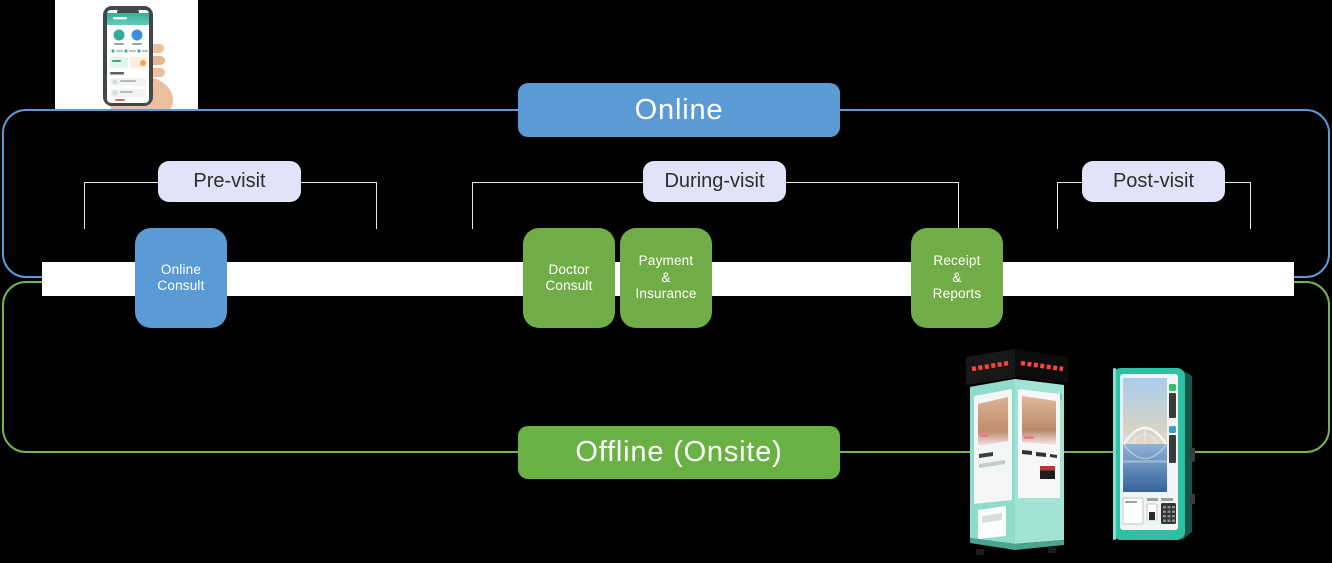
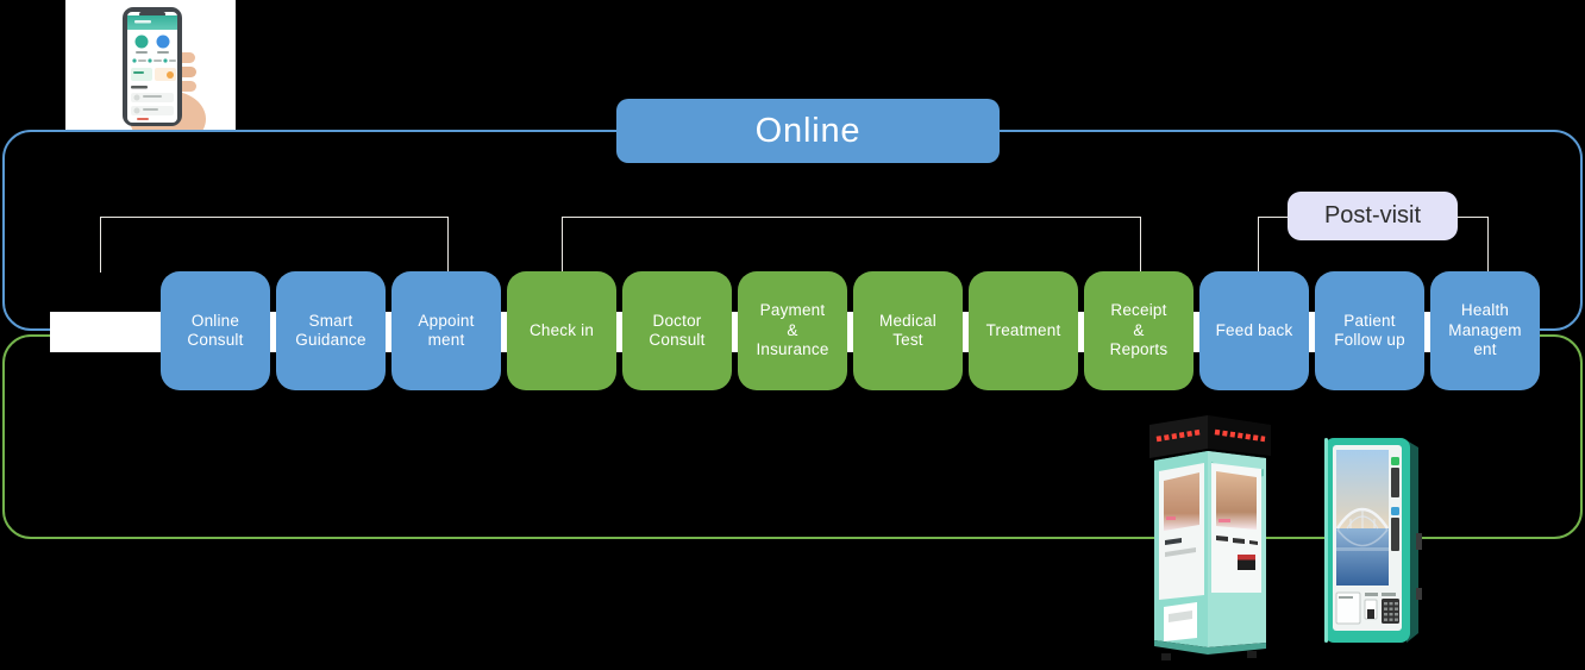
- Pre-visit
- During-visit
  Post-visit
  Online
- Offline (Onsite)
  Online
  Consult
+ Smart
+ Guidance
+ Appoint
+ ment
+ Check in
  Doctor
  Consult
  Payment
  &
  Insurance
+ Medical
+ Test
+ Treatment
  Receipt
  &
  Reports
+ Feed back
+ Patient
+ Follow up
+ Health
+ Managem
+ ent
